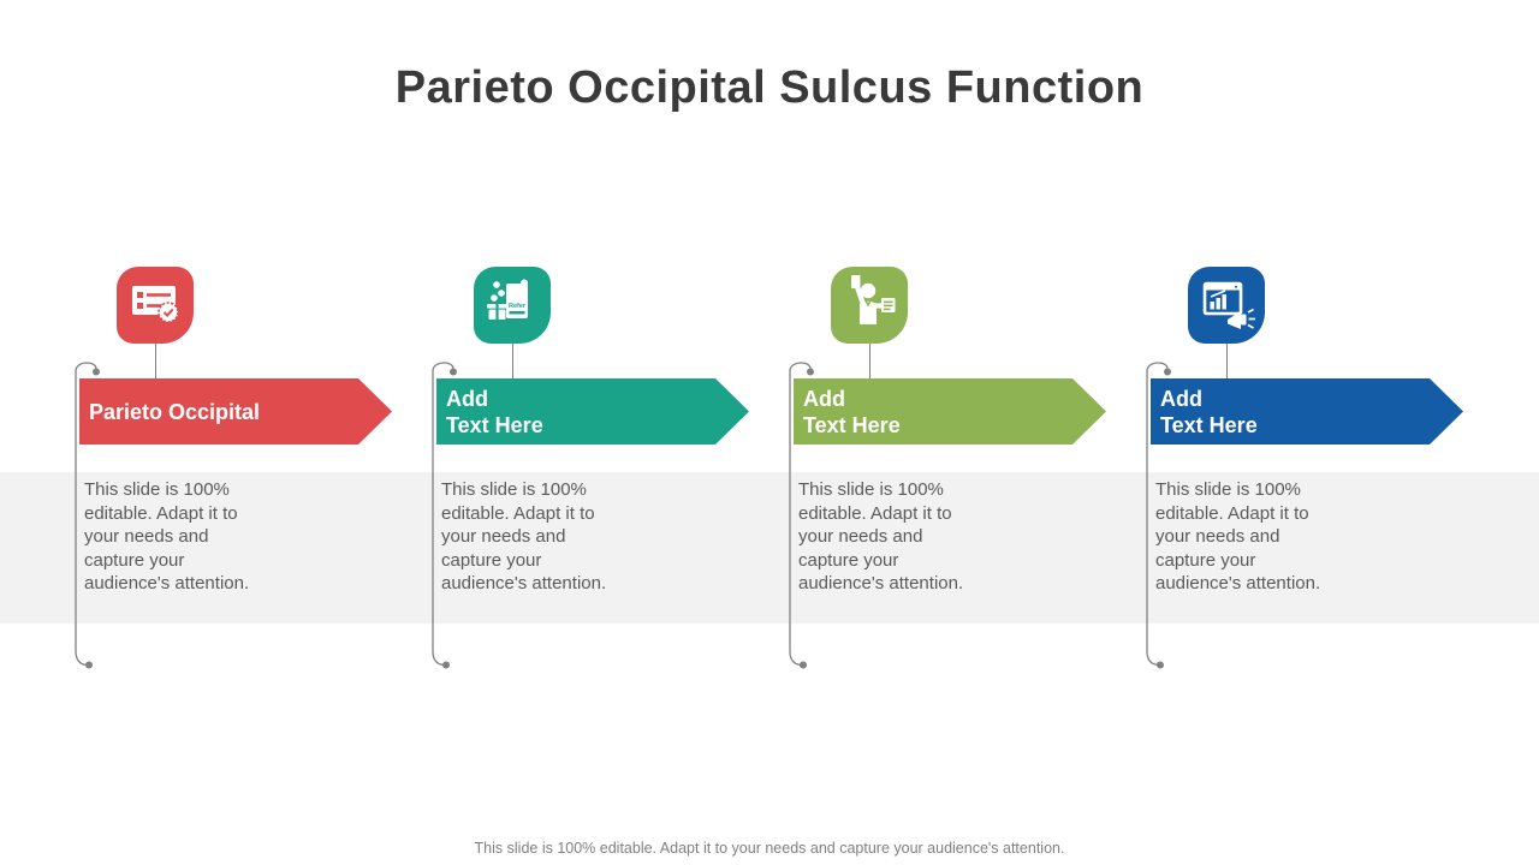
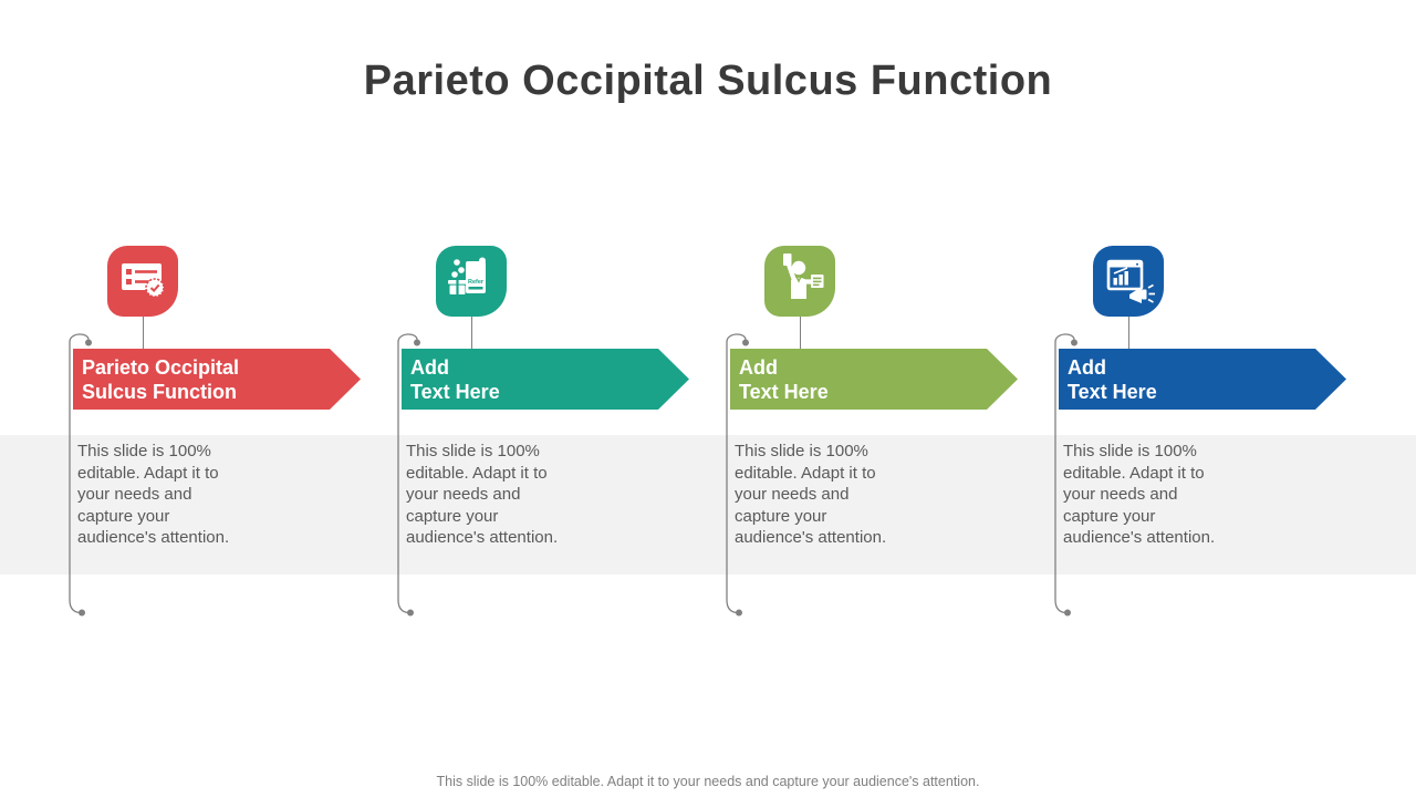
  Parieto Occipital Sulcus Function
  Parieto Occipital
+ Sulcus Function
  This slide is 100% editable. Adapt it to your needs and capture your audience's attention.
  Add
  Text Here
  This slide is 100% editable. Adapt it to your needs and capture your audience's attention.
  Add
  Text Here
  This slide is 100% editable. Adapt it to your needs and capture your audience's attention.
  Add
  Text Here
  This slide is 100% editable. Adapt it to your needs and capture your audience's attention.
  This slide is 100% editable. Adapt it to your needs and capture your audience's attention.
